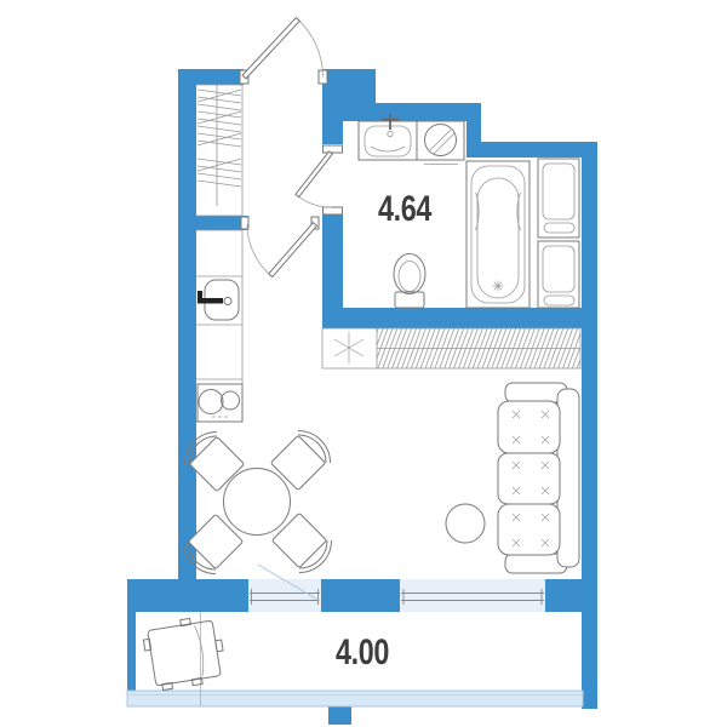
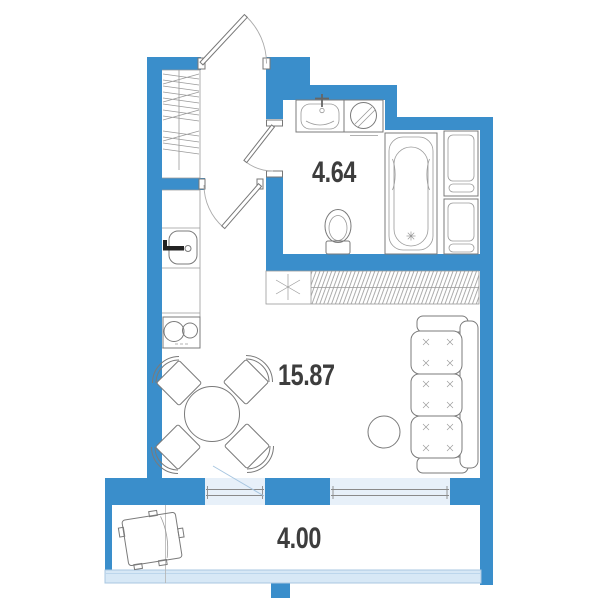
  4.64
+ 15.87
  4.00
